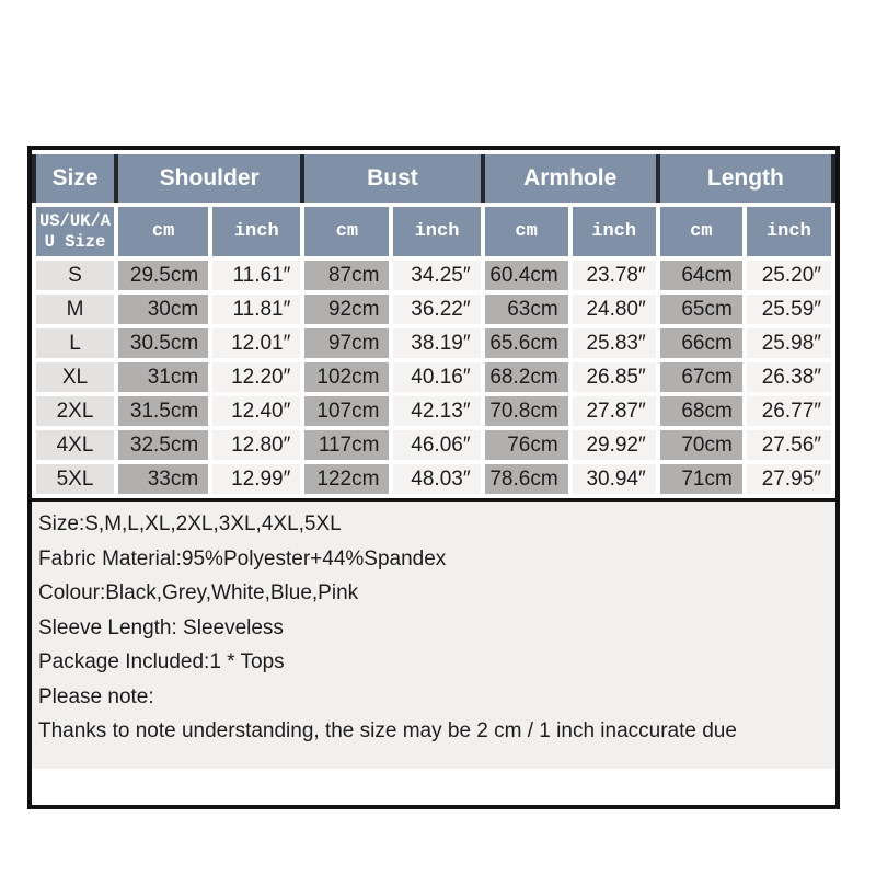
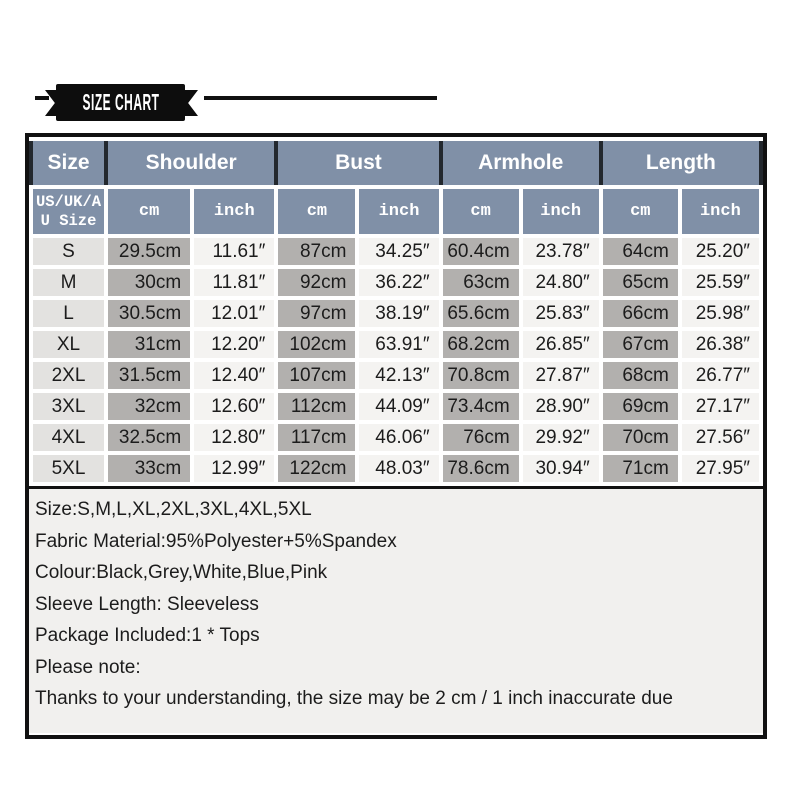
+ SIZE CHART
  Size	Shoulder	Bust	Armhole	Length
  US/UK/A U Size	cm	inch	cm	inch	cm	inch	cm	inch
  S	29.5cm	11.61″	87cm	34.25″	60.4cm	23.78″	64cm	25.20″
  M	30cm	11.81″	92cm	36.22″	63cm	24.80″	65cm	25.59″
  L	30.5cm	12.01″	97cm	38.19″	65.6cm	25.83″	66cm	25.98″
- XL	31cm	12.20″	102cm	40.16″	68.2cm	26.85″	67cm	26.38″
+ XL	31cm	12.20″	102cm	63.91″	68.2cm	26.85″	67cm	26.38″
  2XL	31.5cm	12.40″	107cm	42.13″	70.8cm	27.87″	68cm	26.77″
+ 3XL	32cm	12.60″	112cm	44.09″	73.4cm	28.90″	69cm	27.17″
  4XL	32.5cm	12.80″	117cm	46.06″	76cm	29.92″	70cm	27.56″
  5XL	33cm	12.99″	122cm	48.03″	78.6cm	30.94″	71cm	27.95″
  Size:S,M,L,XL,2XL,3XL,4XL,5XL
- Fabric Material:95%Polyester+44%Spandex
+ Fabric Material:95%Polyester+5%Spandex
  Colour:Black,Grey,White,Blue,Pink
  Sleeve Length: Sleeveless
  Package Included:1 * Tops
  Please note:
- Thanks to note understanding, the size may be 2 cm / 1 inch inaccurate due
+ Thanks to your understanding, the size may be 2 cm / 1 inch inaccurate due
